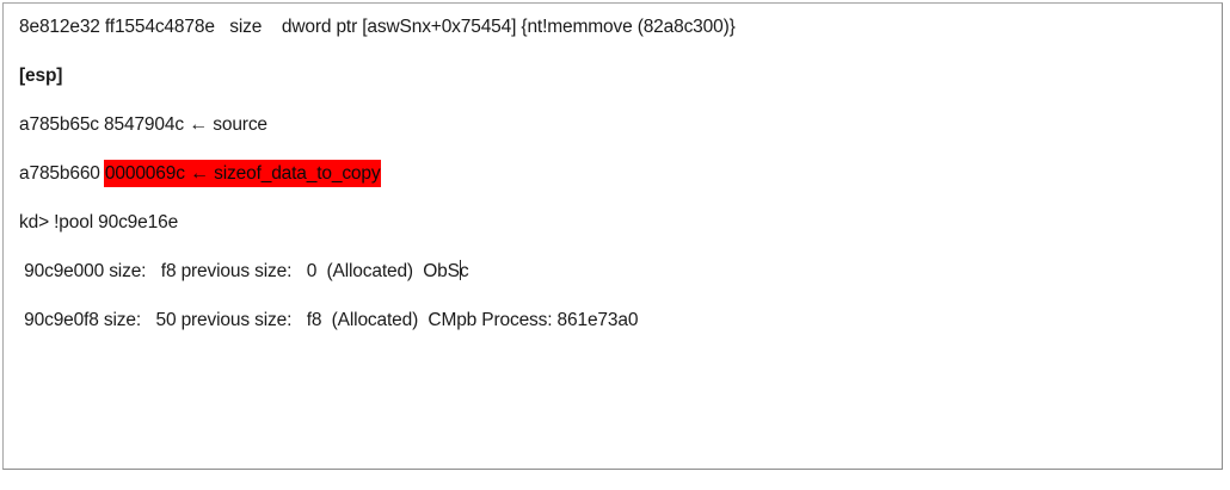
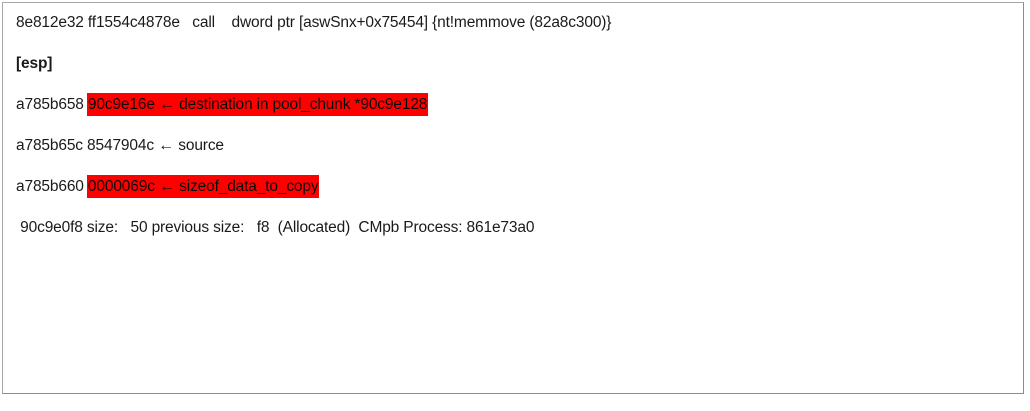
- 8e812e32 ff1554c4878e size dword ptr [aswSnx+0x75454] {nt!memmove (82a8c300)}
+ 8e812e32 ff1554c4878e call dword ptr [aswSnx+0x75454] {nt!memmove (82a8c300)}
  [esp]
+ a785b658 90c9e16e ← destination in pool_chunk *90c9e128
  a785b65c 8547904c ← source
  a785b660 0000069c ← sizeof_data_to_copy
- kd> !pool 90c9e16e
- 90c9e000 size: f8 previous size: 0 (Allocated) ObSc
  90c9e0f8 size: 50 previous size: f8 (Allocated) CMpb Process: 861e73a0
